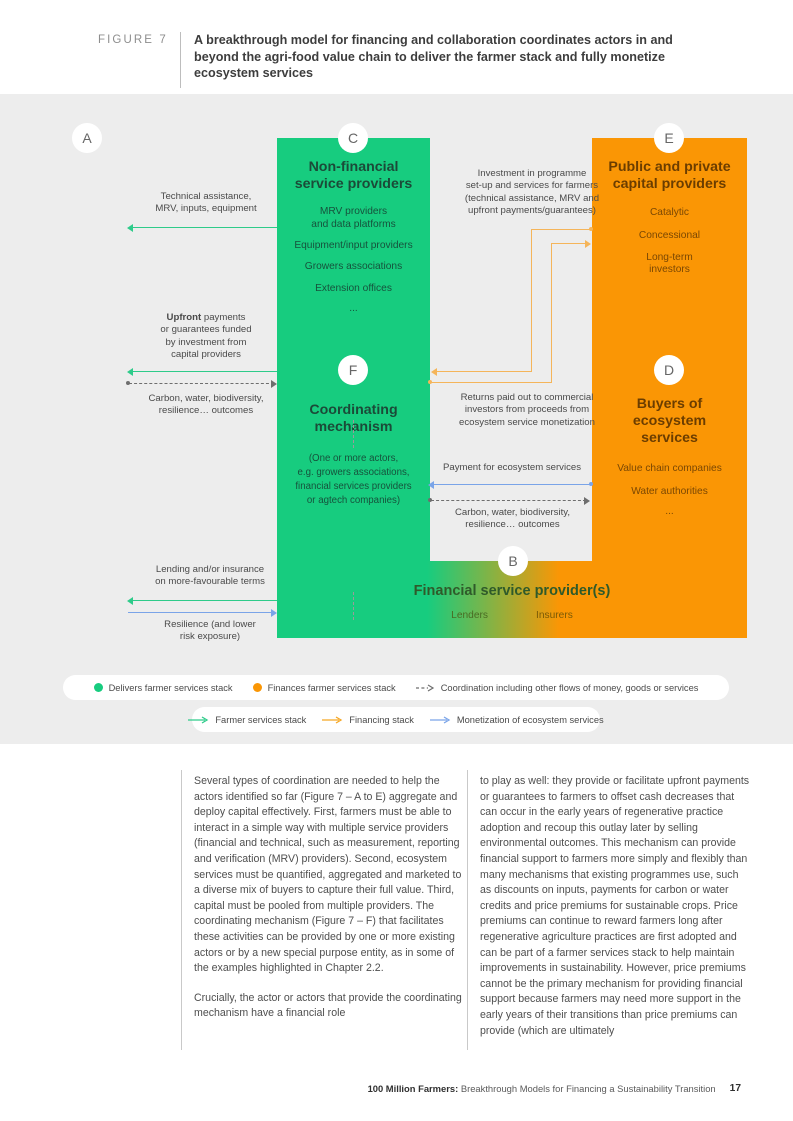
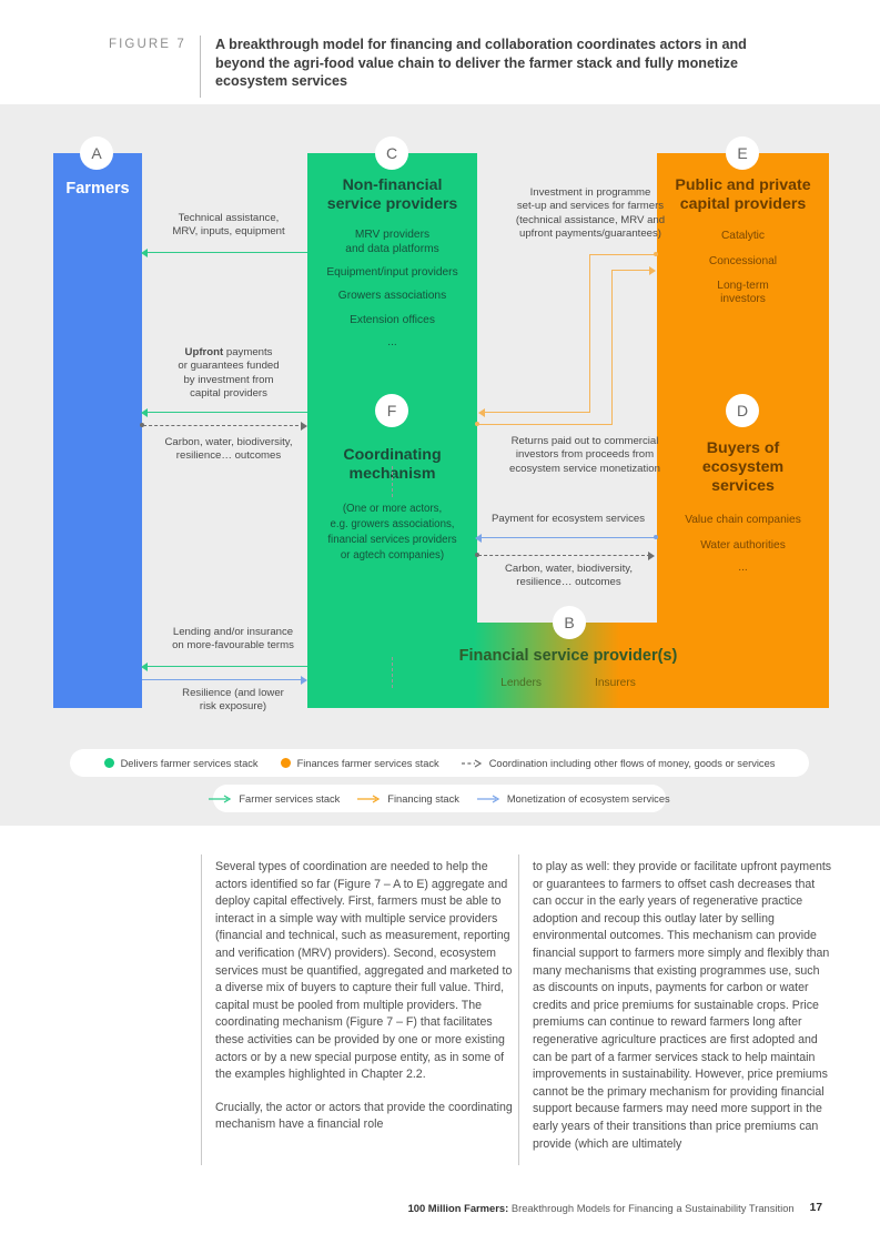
  FIGURE 7
  A breakthrough model for financing and collaboration coordinates actors in and beyond the agri-food value chain to deliver the farmer stack and fully monetize ecosystem services
+ Farmers
  A
  Non-financial service providers
  MRV providers
  and data platforms
  Equipment/input providers
  Growers associations
  Extension offices
  ...
  C
  Public and private capital providers
  Catalytic
  Concessional
  Long-term
  investors
  E
  Coordinating mechanism
  (One or more actors,
  e.g. growers associations,
  financial services providers
  or agtech companies)
  F
  Buyers of ecosystem services
  Value chain companies
  Water authorities
  ...
  D
  Financial service provider(s)
  Lenders
  Insurers
  B
  Technical assistance,
  MRV, inputs, equipment
  Upfront payments
  or guarantees funded
  by investment from
  capital providers
  Carbon, water, biodiversity,
  resilience… outcomes
  Investment in programme
  set-up and services for farmers
  (technical assistance, MRV and
  upfront payments/guarantees)
  Returns paid out to commercial
  investors from proceeds from
  ecosystem service monetization
  Payment for ecosystem services
  Carbon, water, biodiversity,
  resilience… outcomes
  Lending and/or insurance
  on more-favourable terms
  Resilience (and lower
  risk exposure)
  Delivers farmer services stack
  Finances farmer services stack
  Coordination including other flows of money, goods or services
  Farmer services stack
  Financing stack
  Monetization of ecosystem services
  Several types of coordination are needed to help the actors identified so far (Figure 7 – A to E) aggregate and deploy capital effectively. First, farmers must be able to interact in a simple way with multiple service providers (financial and technical, such as measurement, reporting and verification (MRV) providers). Second, ecosystem services must be quantified, aggregated and marketed to a diverse mix of buyers to capture their full value. Third, capital must be pooled from multiple providers. The coordinating mechanism (Figure 7 – F) that facilitates these activities can be provided by one or more existing actors or by a new special purpose entity, as in some of the examples highlighted in Chapter 2.2.
  Crucially, the actor or actors that provide the coordinating mechanism have a financial role
  to play as well: they provide or facilitate upfront payments or guarantees to farmers to offset cash decreases that can occur in the early years of regenerative practice adoption and recoup this outlay later by selling environmental outcomes. This mechanism can provide financial support to farmers more simply and flexibly than many mechanisms that existing programmes use, such as discounts on inputs, payments for carbon or water credits and price premiums for sustainable crops. Price premiums can continue to reward farmers long after regenerative agriculture practices are first adopted and can be part of a farmer services stack to help maintain improvements in sustainability. However, price premiums cannot be the primary mechanism for providing financial support because farmers may need more support in the early years of their transitions than price premiums can provide (which are ultimately
  100 Million Farmers: Breakthrough Models for Financing a Sustainability Transition
  17
